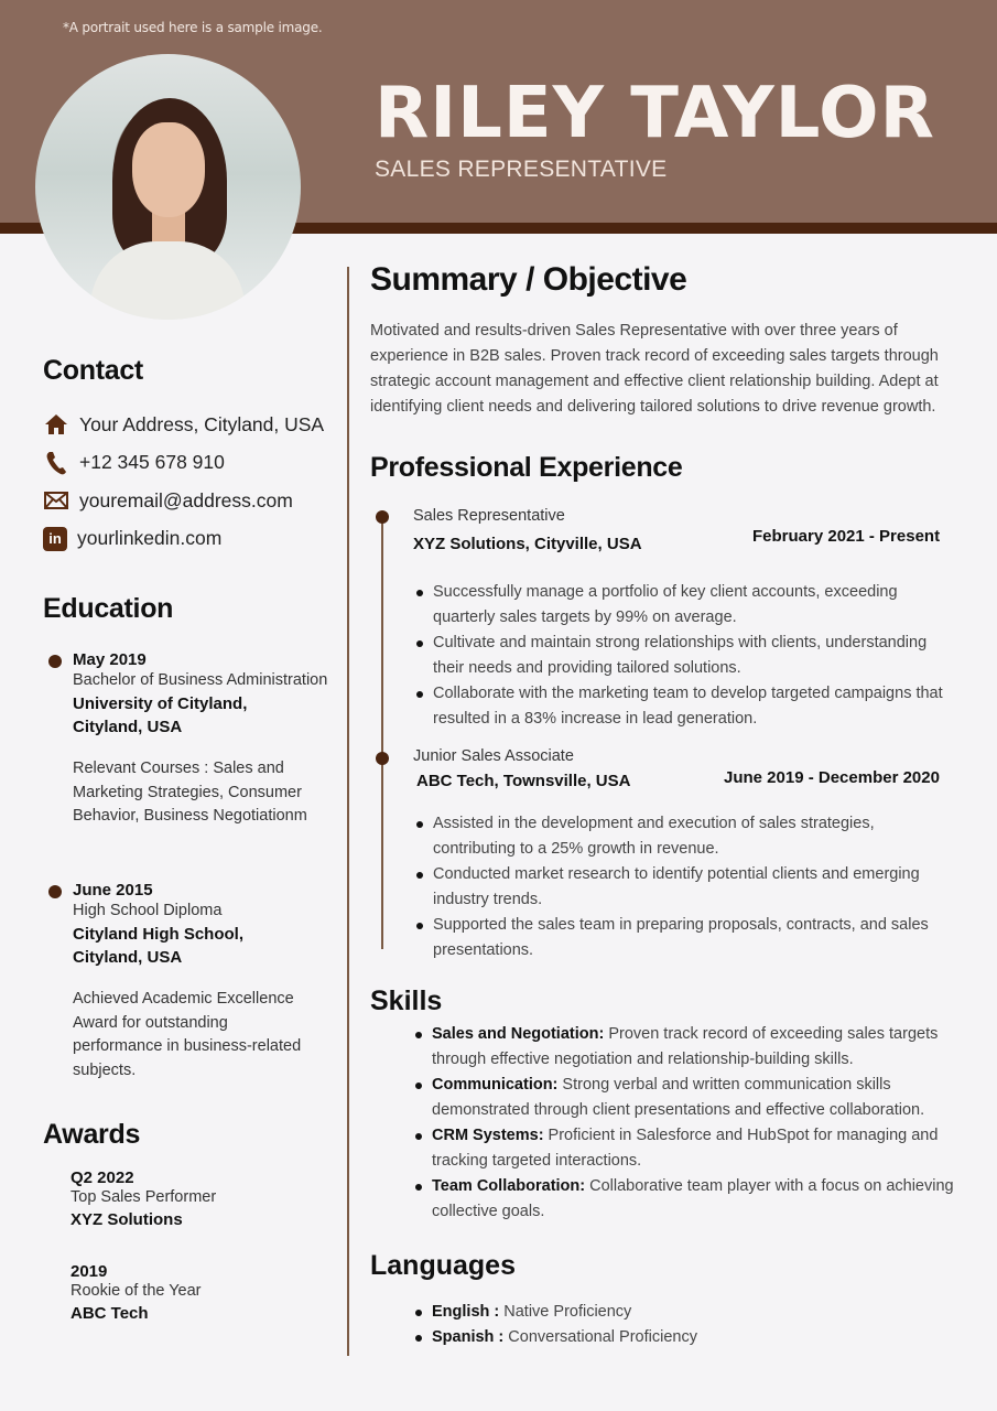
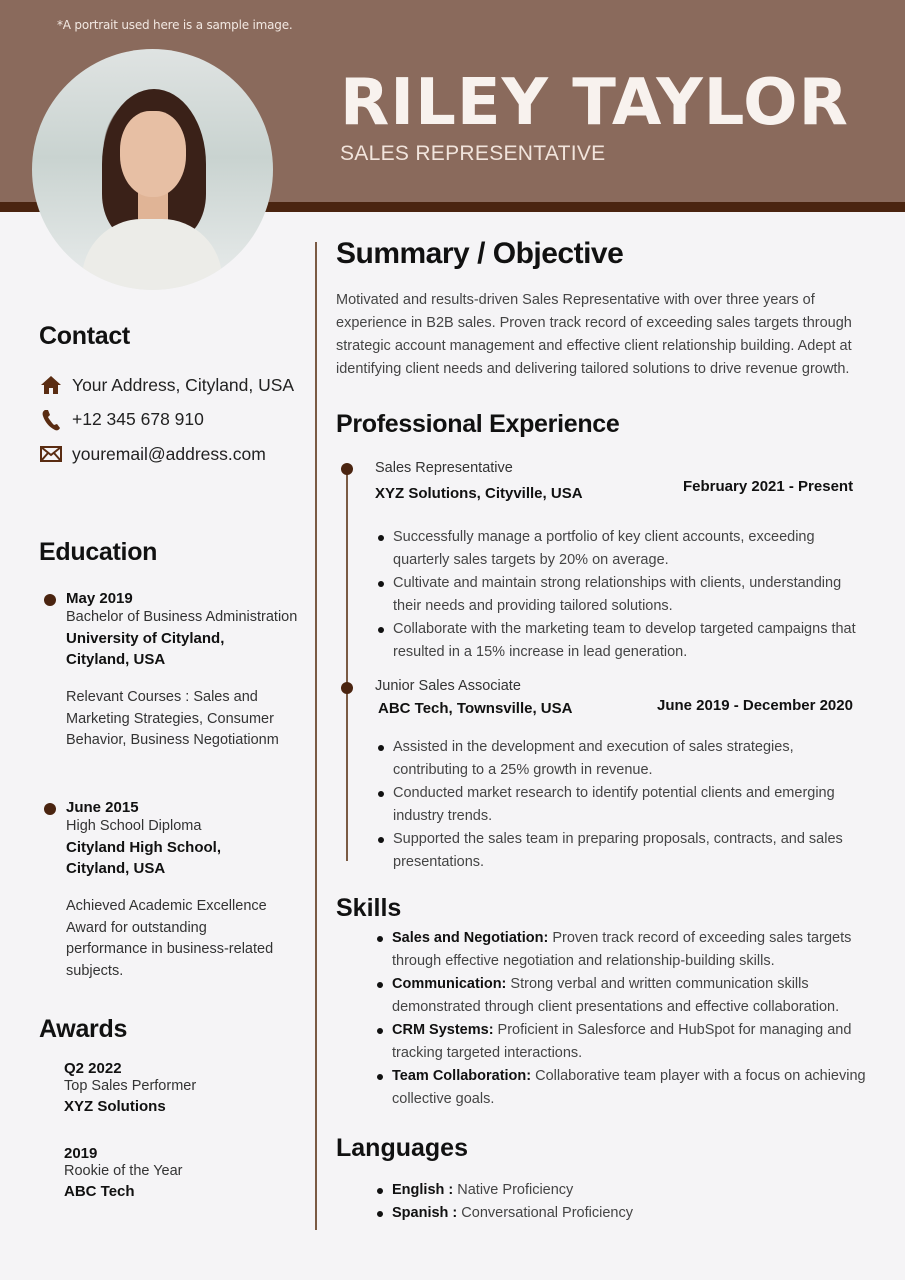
  *A portrait used here is a sample image.
  RILEY TAYLOR
  SALES REPRESENTATIVE
  Contact
  Your Address, Cityland, USA
  +12 345 678 910
  youremail@address.com
- in
- yourlinkedin.com
  Education
  May 2019
  Bachelor of Business Administration
  University of Cityland, Cityland, USA
  Relevant Courses : Sales and Marketing Strategies, Consumer Behavior, Business Negotiationm
  June 2015
  High School Diploma
  Cityland High School, Cityland, USA
  Achieved Academic Excellence Award for outstanding performance in business-related subjects.
  Awards
  Q2 2022
  Top Sales Performer
  XYZ Solutions
  2019
  Rookie of the Year
  ABC Tech
  Summary / Objective
  Motivated and results-driven Sales Representative with over three years of experience in B2B sales. Proven track record of exceeding sales targets through strategic account management and effective client relationship building. Adept at identifying client needs and delivering tailored solutions to drive revenue growth.
  Professional Experience
  Sales Representative
  XYZ Solutions, Cityville, USA
  February 2021 - Present
- Successfully manage a portfolio of key client accounts, exceeding quarterly sales targets by 99% on average.
+ Successfully manage a portfolio of key client accounts, exceeding quarterly sales targets by 20% on average.
  Cultivate and maintain strong relationships with clients, understanding their needs and providing tailored solutions.
- Collaborate with the marketing team to develop targeted campaigns that resulted in a 83% increase in lead generation.
+ Collaborate with the marketing team to develop targeted campaigns that resulted in a 15% increase in lead generation.
  Junior Sales Associate
  ABC Tech, Townsville, USA
  June 2019 - December 2020
  Assisted in the development and execution of sales strategies, contributing to a 25% growth in revenue.
  Conducted market research to identify potential clients and emerging industry trends.
  Supported the sales team in preparing proposals, contracts, and sales presentations.
  Skills
  Sales and Negotiation: Proven track record of exceeding sales targets through effective negotiation and relationship-building skills.
  Communication: Strong verbal and written communication skills demonstrated through client presentations and effective collaboration.
  CRM Systems: Proficient in Salesforce and HubSpot for managing and tracking targeted interactions.
  Team Collaboration: Collaborative team player with a focus on achieving collective goals.
  Languages
  English : Native Proficiency
  Spanish : Conversational Proficiency
